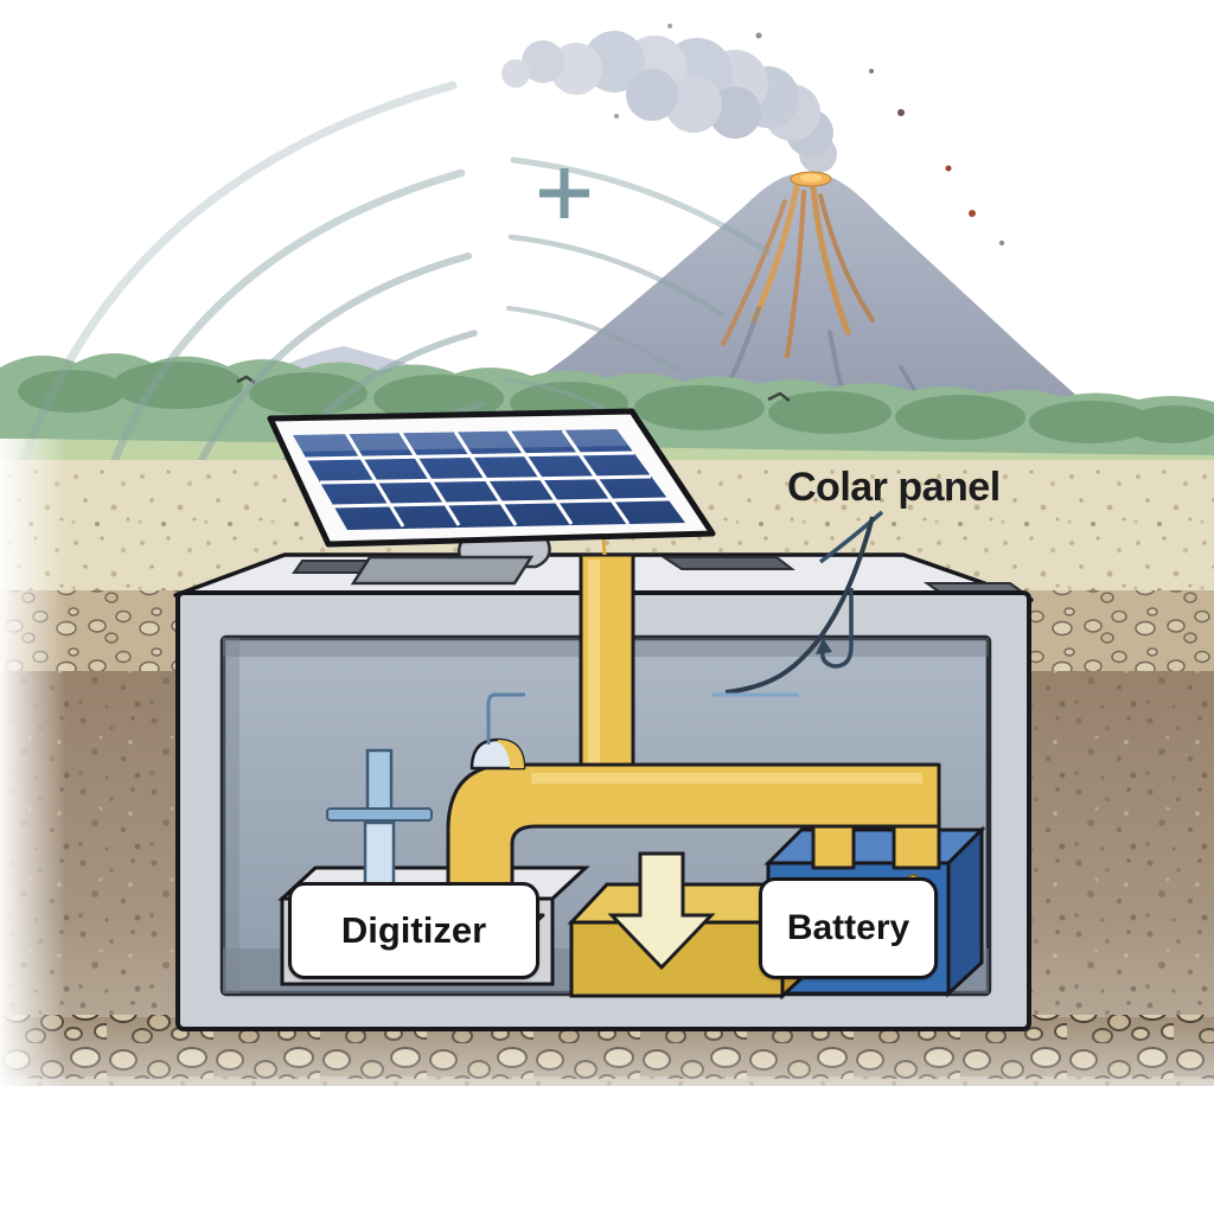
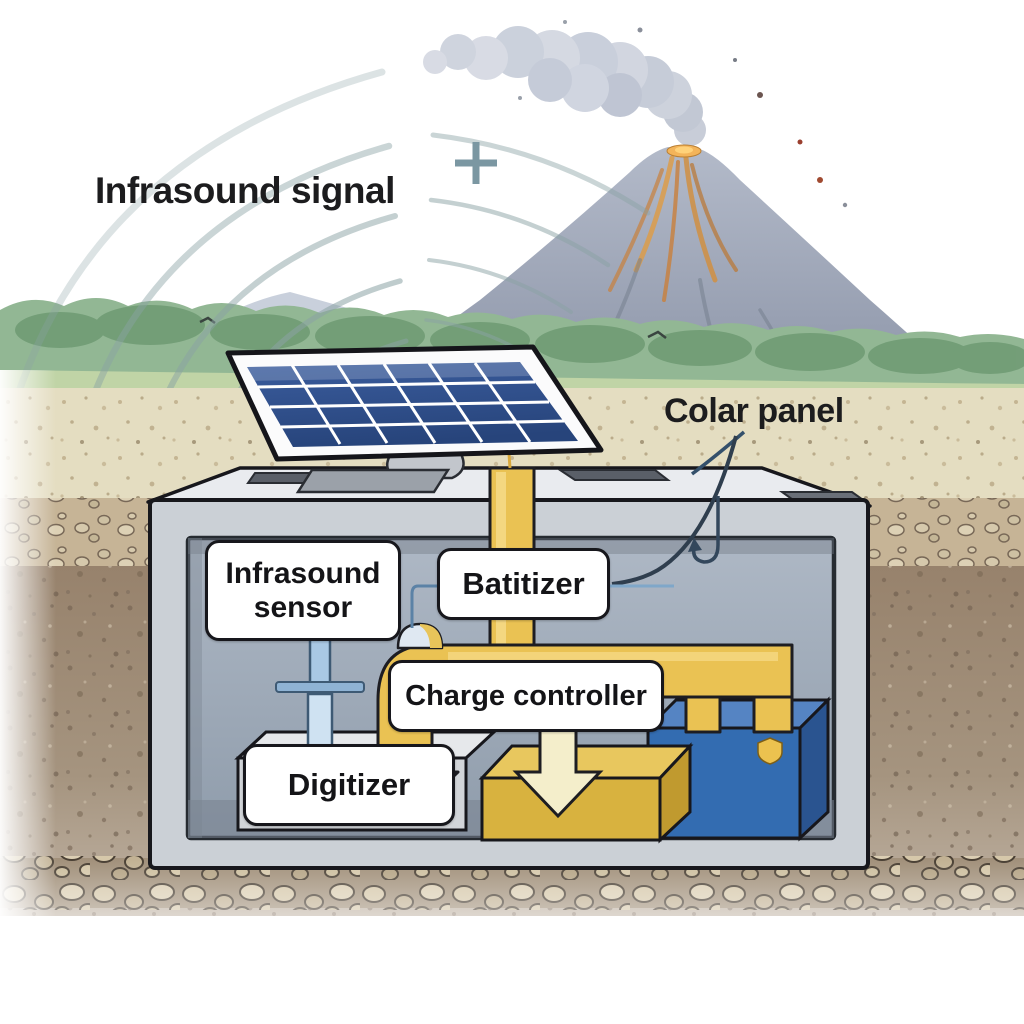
+ Infrasound signal
  Colar panel
+ Infrasound sensor
+ Batitizer
+ Charge controller
  Digitizer
- Battery
